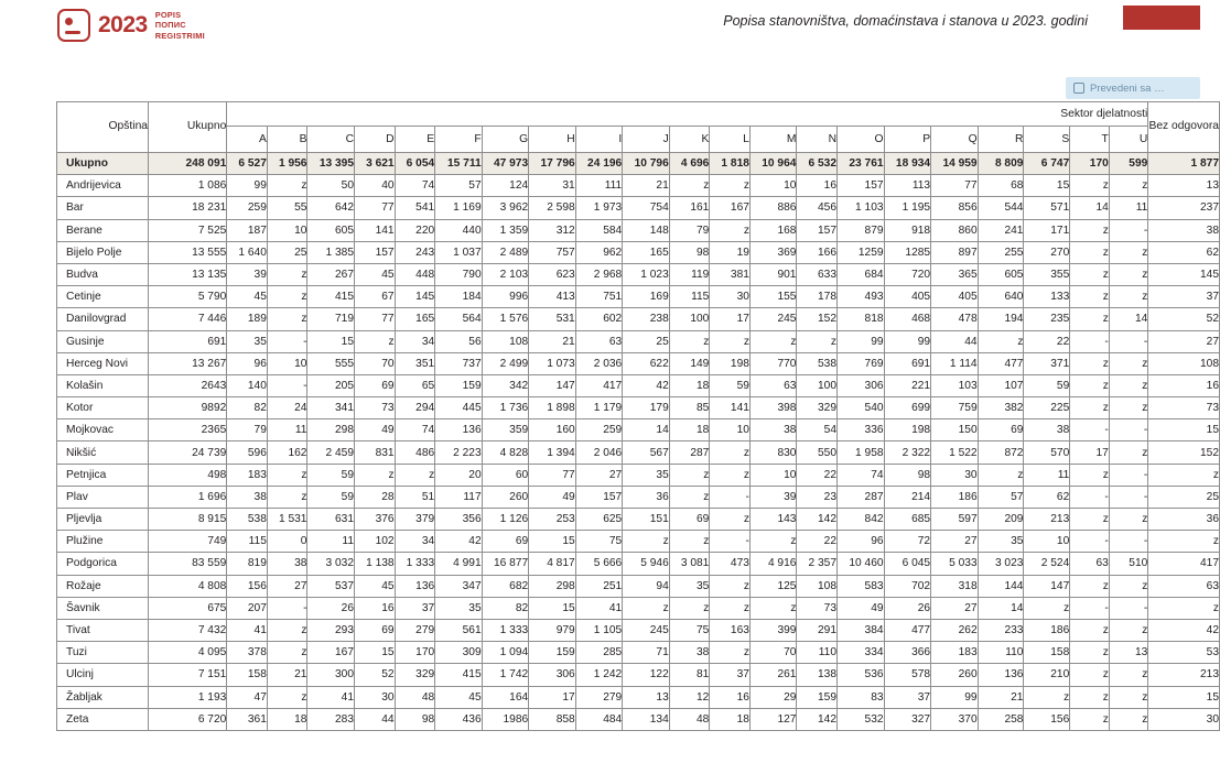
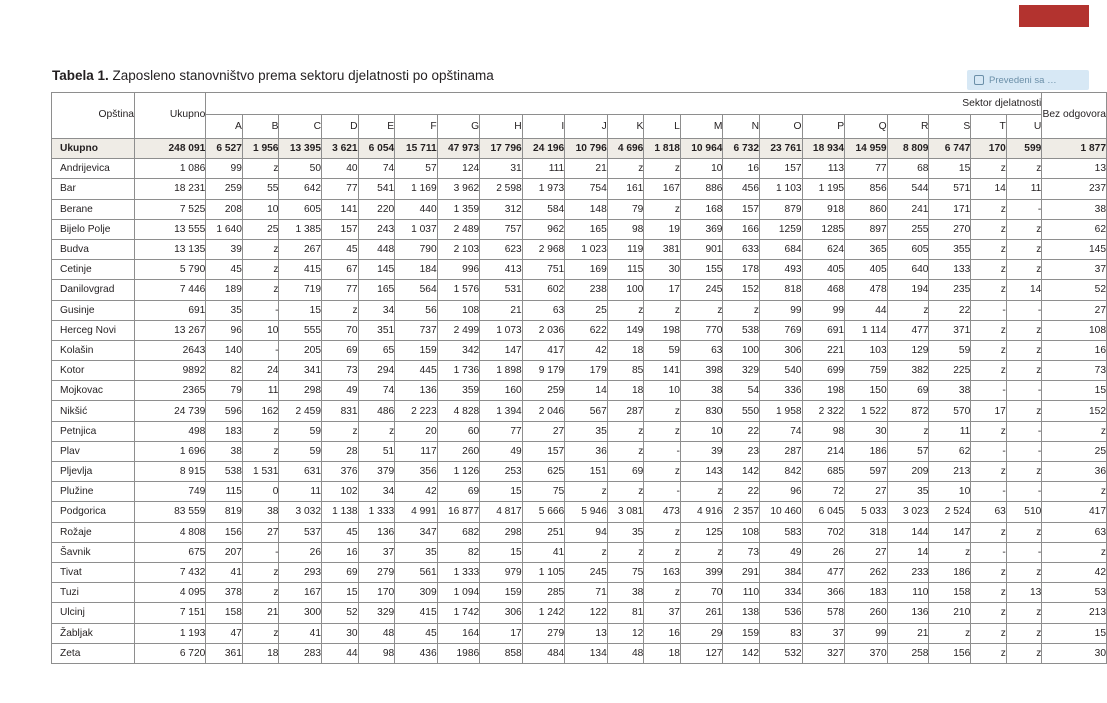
- 2023
- POPIS
- ПОПИС
- REGISTRIMI
- Popisa stanovništva, domaćinstava i stanova u 2023. godini
  Prevedeni sa …
+ Tabela 1. Zaposleno stanovništvo prema sektoru djelatnosti po opštinama
  Opština	Ukupno	Sektor djelatnosti	Bez odgovora
  A	B	C	D	E	F	G	H	I	J	K	L	M	N	O	P	Q	R	S	T	U
- Ukupno	248 091	6 527	1 956	13 395	3 621	6 054	15 711	47 973	17 796	24 196	10 796	4 696	1 818	10 964	6 532	23 761	18 934	14 959	8 809	6 747	170	599	1 877
+ Ukupno	248 091	6 527	1 956	13 395	3 621	6 054	15 711	47 973	17 796	24 196	10 796	4 696	1 818	10 964	6 732	23 761	18 934	14 959	8 809	6 747	170	599	1 877
  Andrijevica	1 086	99	z	50	40	74	57	124	31	111	21	z	z	10	16	157	113	77	68	15	z	z	13
  Bar	18 231	259	55	642	77	541	1 169	3 962	2 598	1 973	754	161	167	886	456	1 103	1 195	856	544	571	14	11	237
- Berane	7 525	187	10	605	141	220	440	1 359	312	584	148	79	z	168	157	879	918	860	241	171	z	-	38
+ Berane	7 525	208	10	605	141	220	440	1 359	312	584	148	79	z	168	157	879	918	860	241	171	z	-	38
  Bijelo Polje	13 555	1 640	25	1 385	157	243	1 037	2 489	757	962	165	98	19	369	166	1259	1285	897	255	270	z	z	62
- Budva	13 135	39	z	267	45	448	790	2 103	623	2 968	1 023	119	381	901	633	684	720	365	605	355	z	z	145
+ Budva	13 135	39	z	267	45	448	790	2 103	623	2 968	1 023	119	381	901	633	684	624	365	605	355	z	z	145
  Cetinje	5 790	45	z	415	67	145	184	996	413	751	169	115	30	155	178	493	405	405	640	133	z	z	37
  Danilovgrad	7 446	189	z	719	77	165	564	1 576	531	602	238	100	17	245	152	818	468	478	194	235	z	14	52
  Gusinje	691	35	-	15	z	34	56	108	21	63	25	z	z	z	z	99	99	44	z	22	-	-	27
  Herceg Novi	13 267	96	10	555	70	351	737	2 499	1 073	2 036	622	149	198	770	538	769	691	1 114	477	371	z	z	108
- Kolašin	2643	140	-	205	69	65	159	342	147	417	42	18	59	63	100	306	221	103	107	59	z	z	16
+ Kolašin	2643	140	-	205	69	65	159	342	147	417	42	18	59	63	100	306	221	103	129	59	z	z	16
- Kotor	9892	82	24	341	73	294	445	1 736	1 898	1 179	179	85	141	398	329	540	699	759	382	225	z	z	73
+ Kotor	9892	82	24	341	73	294	445	1 736	1 898	9 179	179	85	141	398	329	540	699	759	382	225	z	z	73
  Mojkovac	2365	79	11	298	49	74	136	359	160	259	14	18	10	38	54	336	198	150	69	38	-	-	15
  Nikšić	24 739	596	162	2 459	831	486	2 223	4 828	1 394	2 046	567	287	z	830	550	1 958	2 322	1 522	872	570	17	z	152
  Petnjica	498	183	z	59	z	z	20	60	77	27	35	z	z	10	22	74	98	30	z	11	z	-	z
  Plav	1 696	38	z	59	28	51	117	260	49	157	36	z	-	39	23	287	214	186	57	62	-	-	25
  Pljevlja	8 915	538	1 531	631	376	379	356	1 126	253	625	151	69	z	143	142	842	685	597	209	213	z	z	36
  Plužine	749	115	0	11	102	34	42	69	15	75	z	z	-	z	22	96	72	27	35	10	-	-	z
  Podgorica	83 559	819	38	3 032	1 138	1 333	4 991	16 877	4 817	5 666	5 946	3 081	473	4 916	2 357	10 460	6 045	5 033	3 023	2 524	63	510	417
  Rožaje	4 808	156	27	537	45	136	347	682	298	251	94	35	z	125	108	583	702	318	144	147	z	z	63
  Šavnik	675	207	-	26	16	37	35	82	15	41	z	z	z	z	73	49	26	27	14	z	-	-	z
  Tivat	7 432	41	z	293	69	279	561	1 333	979	1 105	245	75	163	399	291	384	477	262	233	186	z	z	42
  Tuzi	4 095	378	z	167	15	170	309	1 094	159	285	71	38	z	70	110	334	366	183	110	158	z	13	53
  Ulcinj	7 151	158	21	300	52	329	415	1 742	306	1 242	122	81	37	261	138	536	578	260	136	210	z	z	213
  Žabljak	1 193	47	z	41	30	48	45	164	17	279	13	12	16	29	159	83	37	99	21	z	z	z	15
  Zeta	6 720	361	18	283	44	98	436	1986	858	484	134	48	18	127	142	532	327	370	258	156	z	z	30
